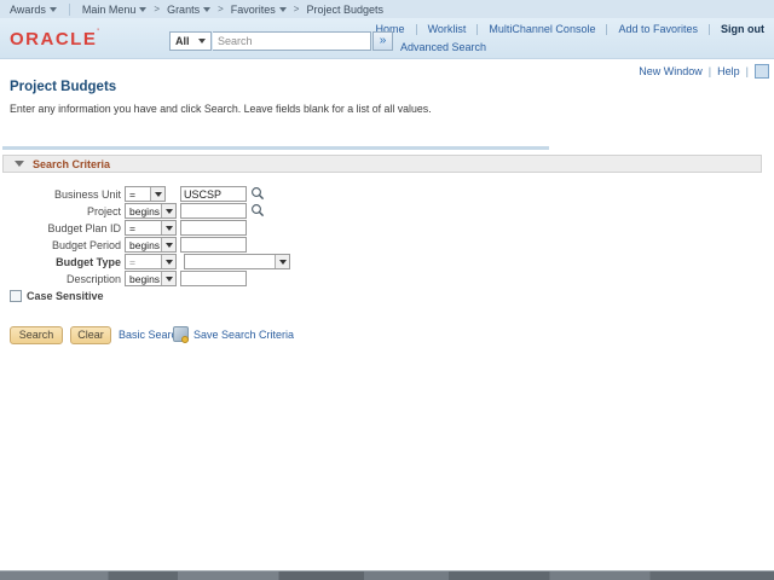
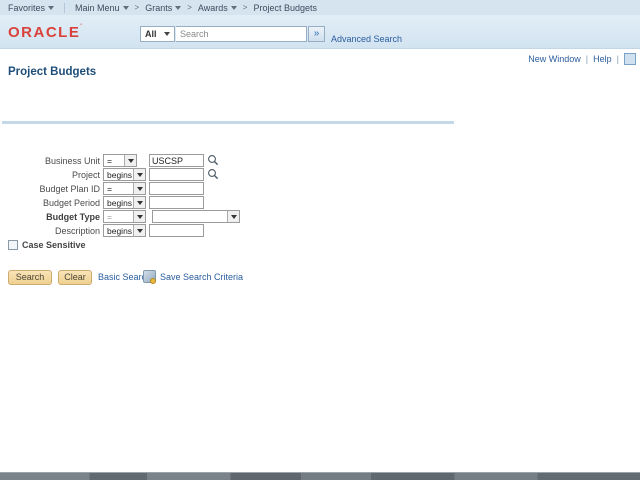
- Awards
+ Favorites
  Main Menu
  >
  Grants
  >
- Favorites
+ Awards
  >
  Project Budgets
  ORACLE
- Home
- Worklist
- MultiChannel Console
- Add to Favorites
- Sign out
  All
  Search
  »
  Advanced Search
  New Window
  |
  Help
  |
  Project Budgets
- Enter any information you have and click Search. Leave fields blank for a list of all values.
- Search Criteria
  Business Unit
  =
  USCSP
  Project
  Budget Plan ID
  =
  Budget Period
  Budget Type
  =
  Description
  Case Sensitive
  Search
  Clear
  Basic Sear
  Save Search Criteria
